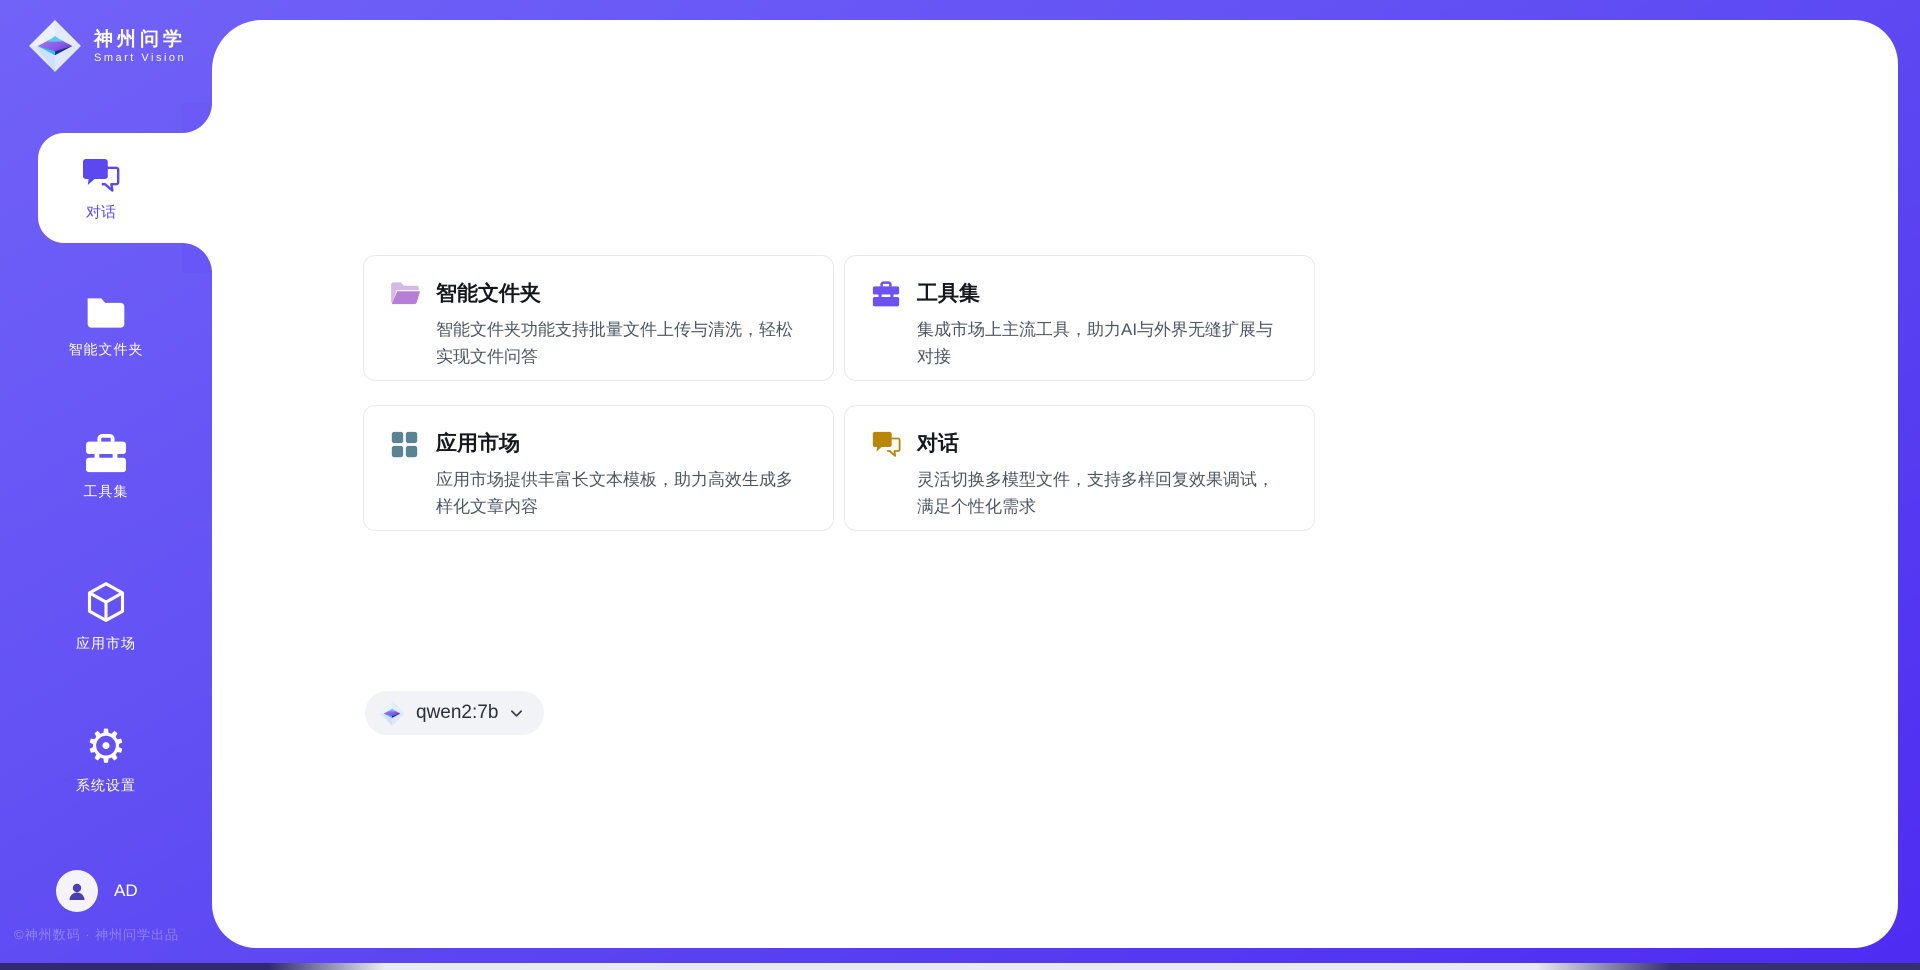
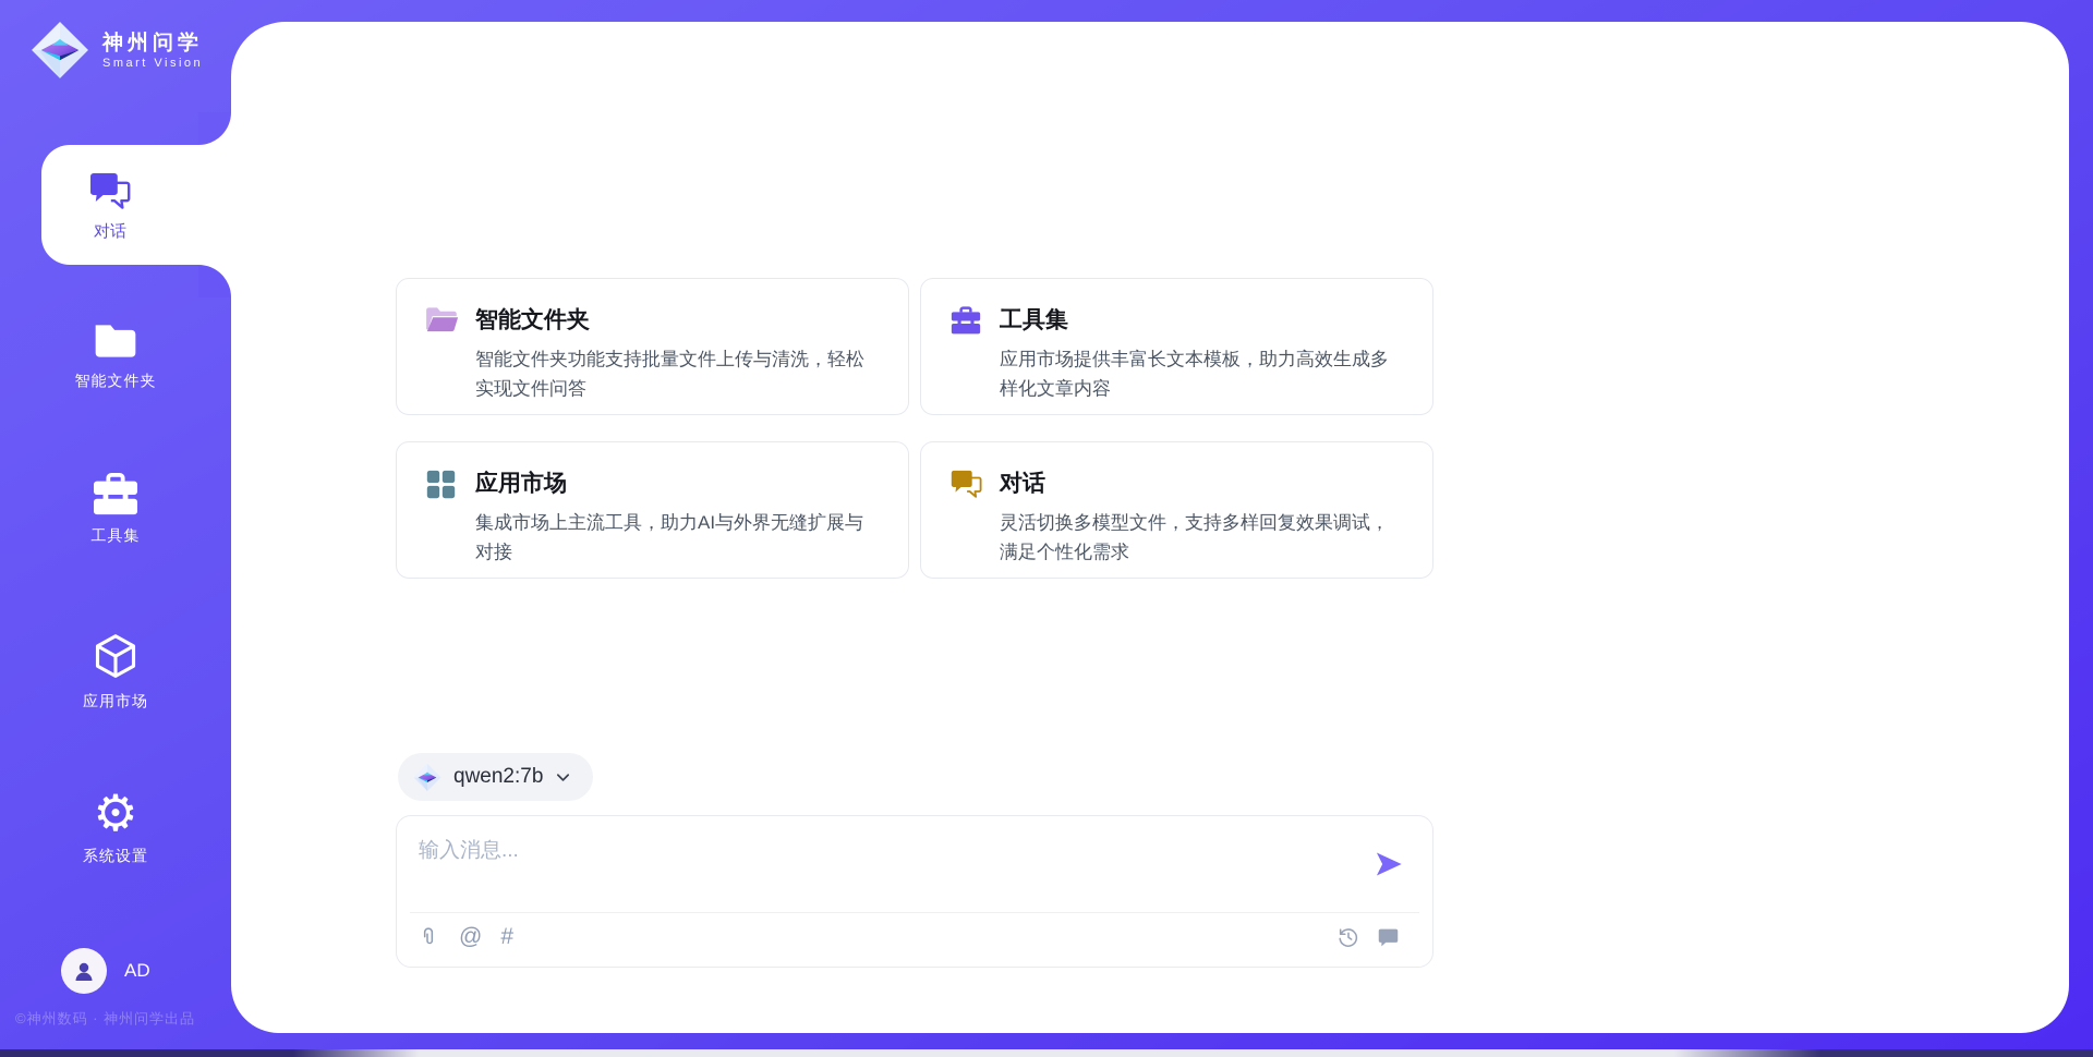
  神州问学
  Smart Vision
  对话
  智能文件夹
  工具集
  应用市场
  ⚙
  系统设置
  AD
  ©神州数码 · 神州问学出品
  智能文件夹
  智能文件夹功能支持批量文件上传与清洗，轻松实现文件问答
  工具集
- 集成市场上主流工具，助力AI与外界无缝扩展与对接
+ 应用市场提供丰富长文本模板，助力高效生成多样化文章内容
  应用市场
- 应用市场提供丰富长文本模板，助力高效生成多样化文章内容
+ 集成市场上主流工具，助力AI与外界无缝扩展与对接
  对话
  灵活切换多模型文件，支持多样回复效果调试，满足个性化需求
  qwen2:7b
+ 输入消息...
+ @
+ #
